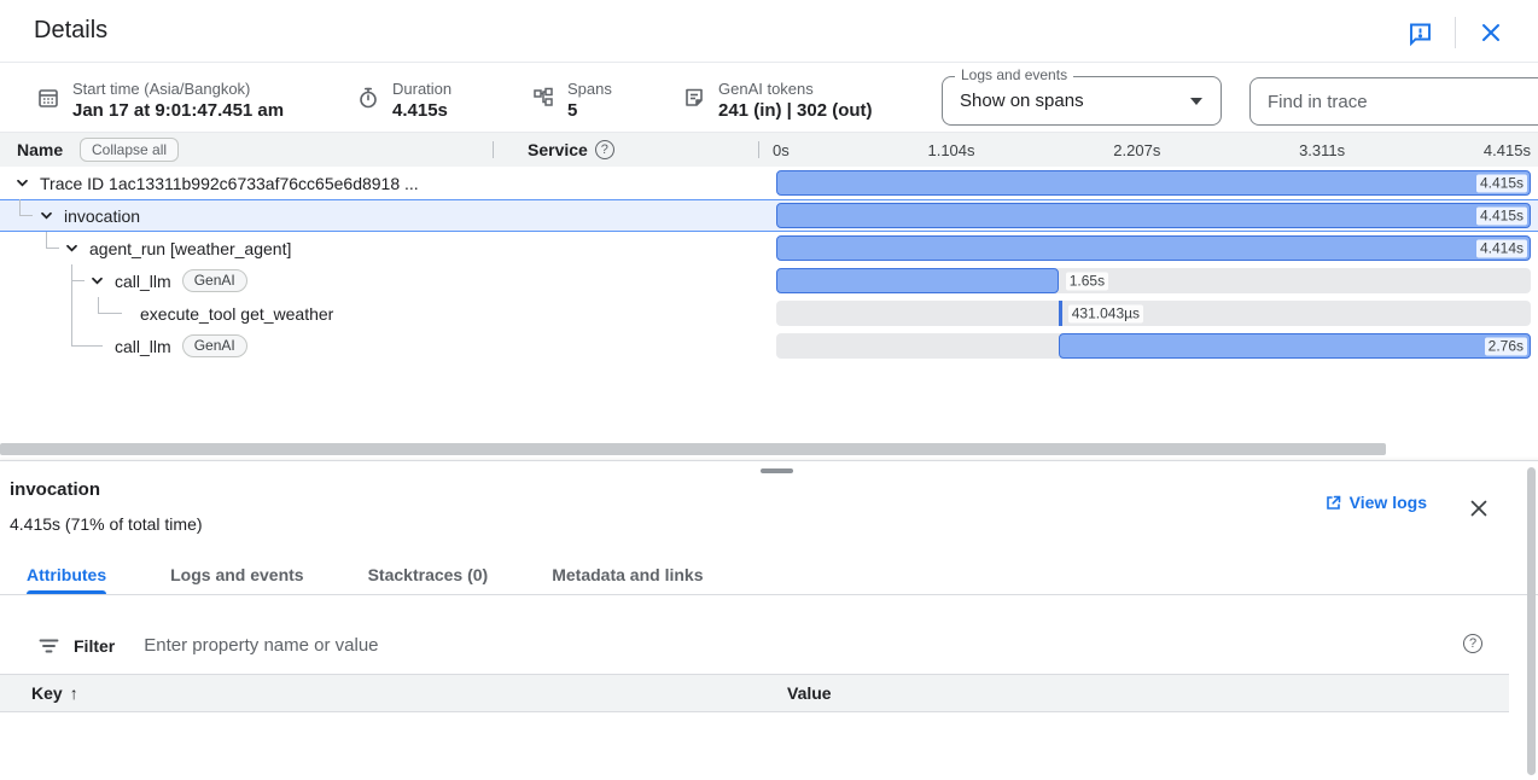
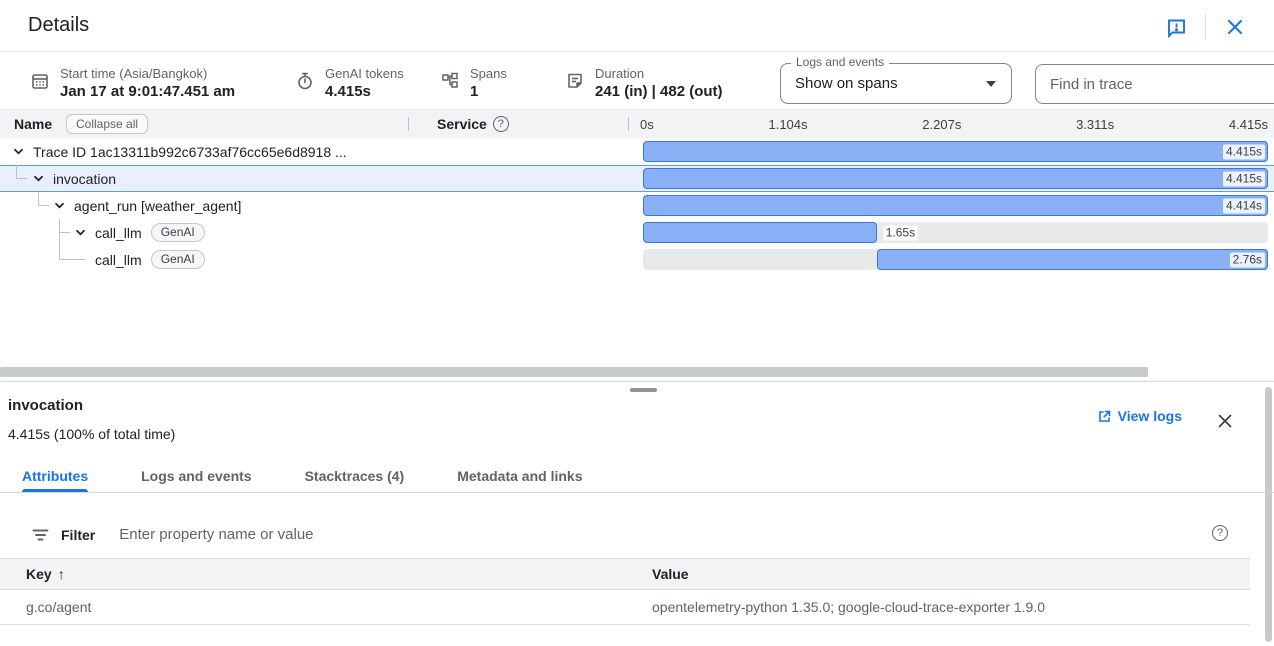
  Details
  Start time (Asia/Bangkok)
  Jan 17 at 9:01:47.451 am
- Duration
+ GenAI tokens
  4.415s
  Spans
- 5
+ 1
- GenAI tokens
+ Duration
- 241 (in) | 302 (out)
+ 241 (in) | 482 (out)
  Logs and events
  Show on spans
  Find in trace
  Name
  Collapse all
  Service
  ?
  0s
  1.104s
  2.207s
  3.311s
  4.415s
  Trace ID 1ac13311b992c6733af76cc65e6d8918 ...
  4.415s
  invocation
  4.415s
  agent_run [weather_agent]
  4.414s
  call_llm
  GenAI
  1.65s
- execute_tool get_weather
- 431.043µs
  call_llm
  GenAI
  2.76s
  invocation
- 4.415s (71% of total time)
+ 4.415s (100% of total time)
  View logs
  Attributes
  Logs and events
- Stacktraces (0)
+ Stacktraces (4)
  Metadata and links
  Filter
  Enter property name or value
  ?
  Key ↑
  Value
+ g.co/agent
+ opentelemetry-python 1.35.0; google-cloud-trace-exporter 1.9.0
